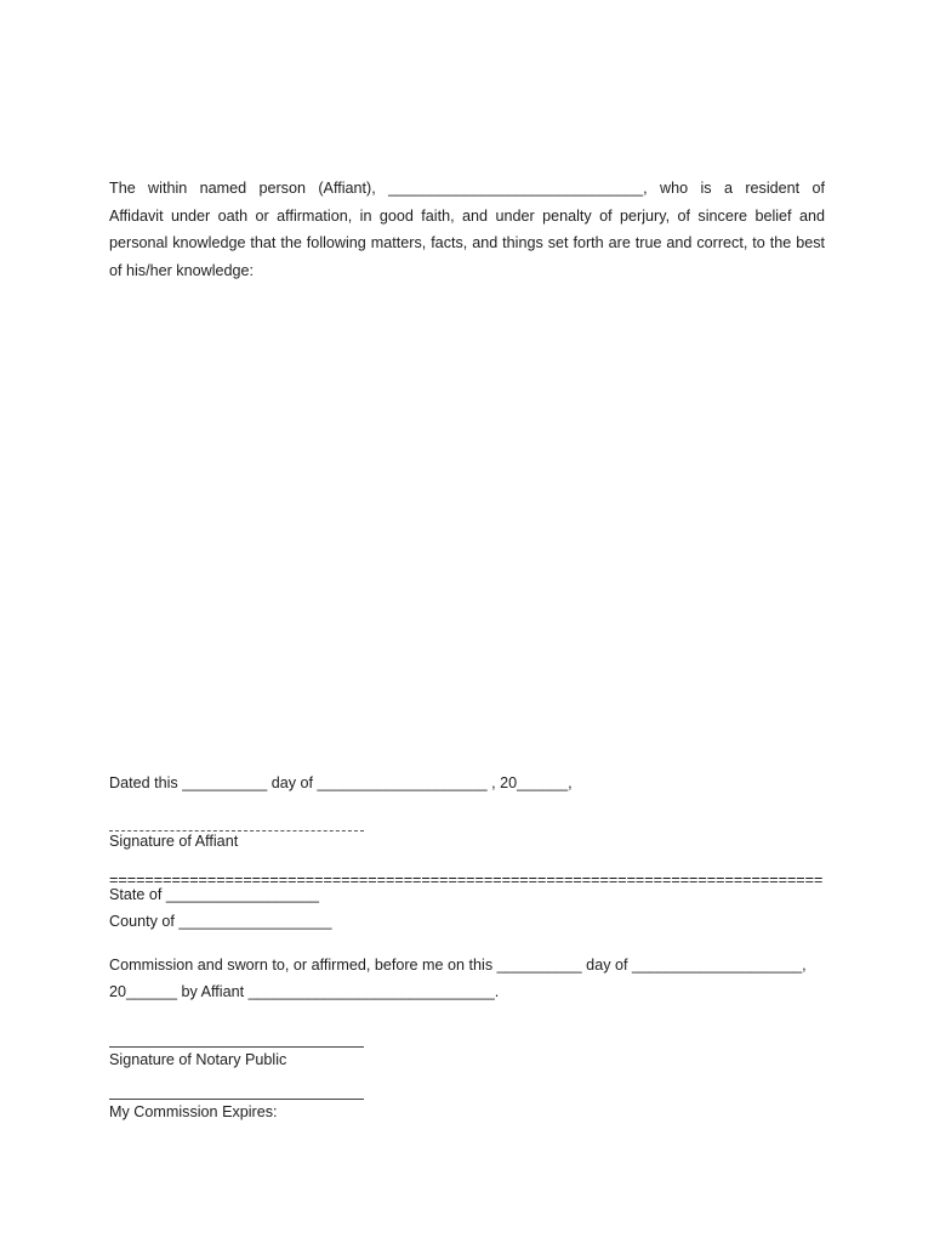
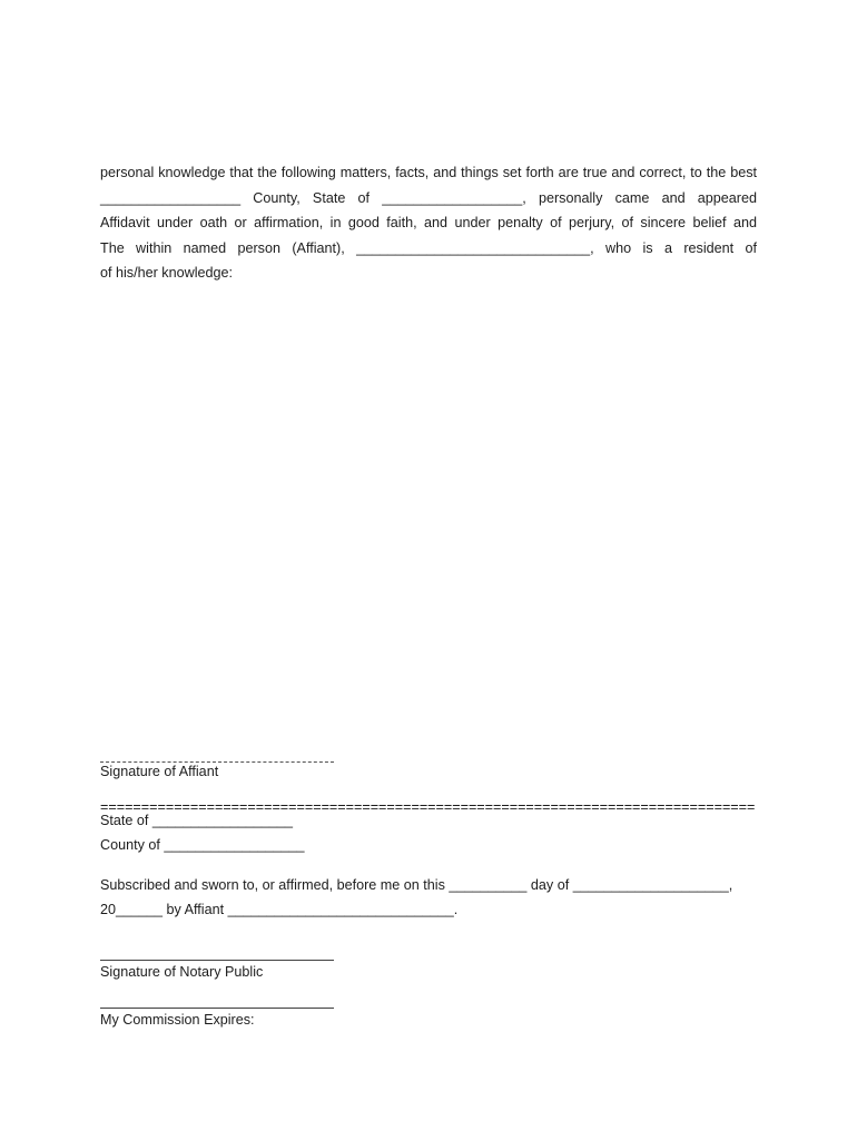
- The within named person (Affiant), ______________________________, who is a resident of
+ personal knowledge that the following matters, facts, and things set forth are true and correct, to the best
+ __________________ County, State of __________________, personally came and appeared
  Affidavit under oath or affirmation, in good faith, and under penalty of perjury, of sincere belief and
- personal knowledge that the following matters, facts, and things set forth are true and correct, to the best
+ The within named person (Affiant), ______________________________, who is a resident of
  of his/her knowledge:
- Dated this __________ day of ____________________ , 20______,
  Signature of Affiant
  ================================================================================
  State of __________________
  County of __________________
- Commission and sworn to, or affirmed, before me on this __________ day of ____________________,
+ Subscribed and sworn to, or affirmed, before me on this __________ day of ____________________,
  20______ by Affiant _____________________________.
  Signature of Notary Public
  My Commission Expires:
